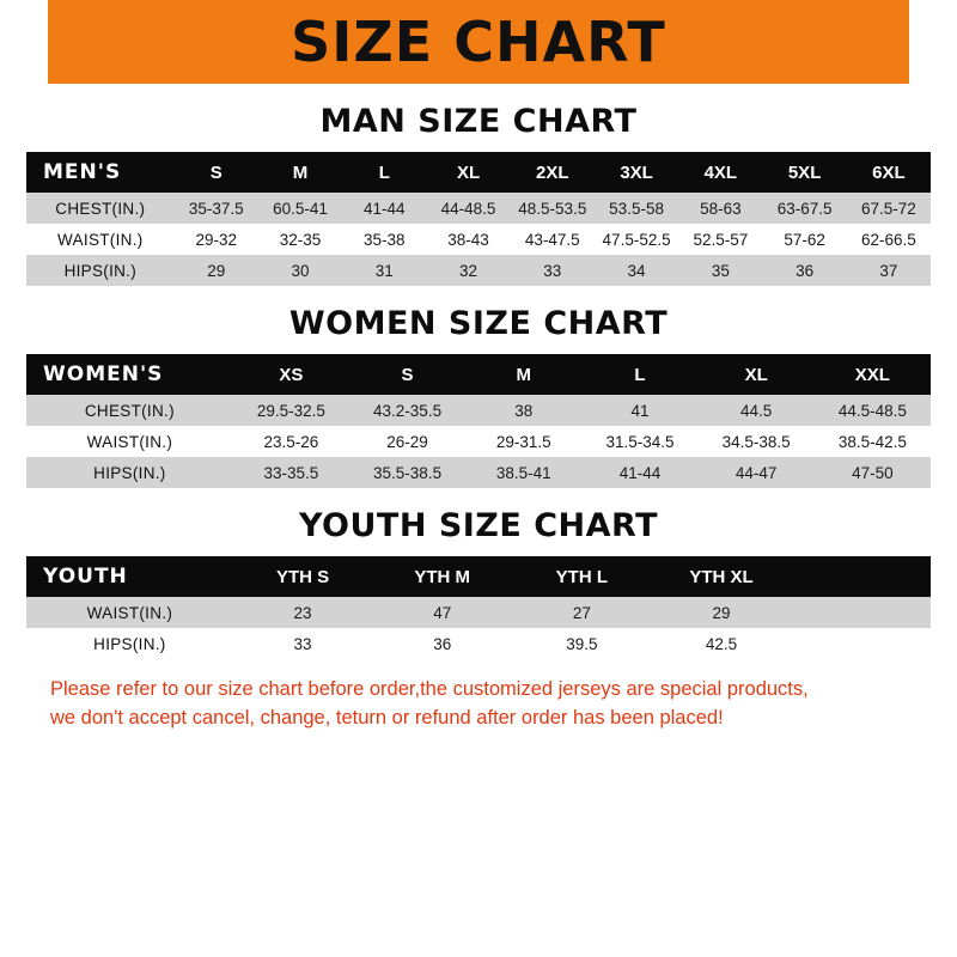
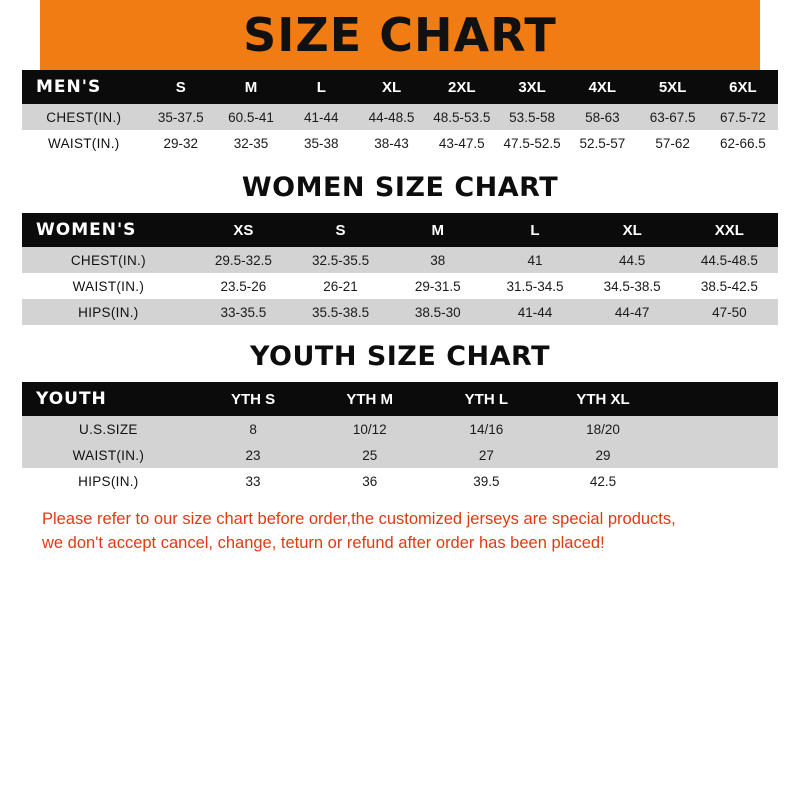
  SIZE CHART
- MAN SIZE CHART
  MEN'S	S	M	L	XL	2XL	3XL	4XL	5XL	6XL
  CHEST(IN.)	35-37.5	60.5-41	41-44	44-48.5	48.5-53.5	53.5-58	58-63	63-67.5	67.5-72
  WAIST(IN.)	29-32	32-35	35-38	38-43	43-47.5	47.5-52.5	52.5-57	57-62	62-66.5
- HIPS(IN.)	29	30	31	32	33	34	35	36	37
  WOMEN SIZE CHART
  WOMEN'S	XS	S	M	L	XL	XXL
- CHEST(IN.)	29.5-32.5	43.2-35.5	38	41	44.5	44.5-48.5
+ CHEST(IN.)	29.5-32.5	32.5-35.5	38	41	44.5	44.5-48.5
- WAIST(IN.)	23.5-26	26-29	29-31.5	31.5-34.5	34.5-38.5	38.5-42.5
+ WAIST(IN.)	23.5-26	26-21	29-31.5	31.5-34.5	34.5-38.5	38.5-42.5
- HIPS(IN.)	33-35.5	35.5-38.5	38.5-41	41-44	44-47	47-50
+ HIPS(IN.)	33-35.5	35.5-38.5	38.5-30	41-44	44-47	47-50
  YOUTH SIZE CHART
  YOUTH	YTH S	YTH M	YTH L	YTH XL
+ U.S.SIZE	8	10/12	14/16	18/20
- WAIST(IN.)	23	47	27	29
+ WAIST(IN.)	23	25	27	29
  HIPS(IN.)	33	36	39.5	42.5
  Please refer to our size chart before order,the customized jerseys are special products,
  we don't accept cancel, change, teturn or refund after order has been placed!
